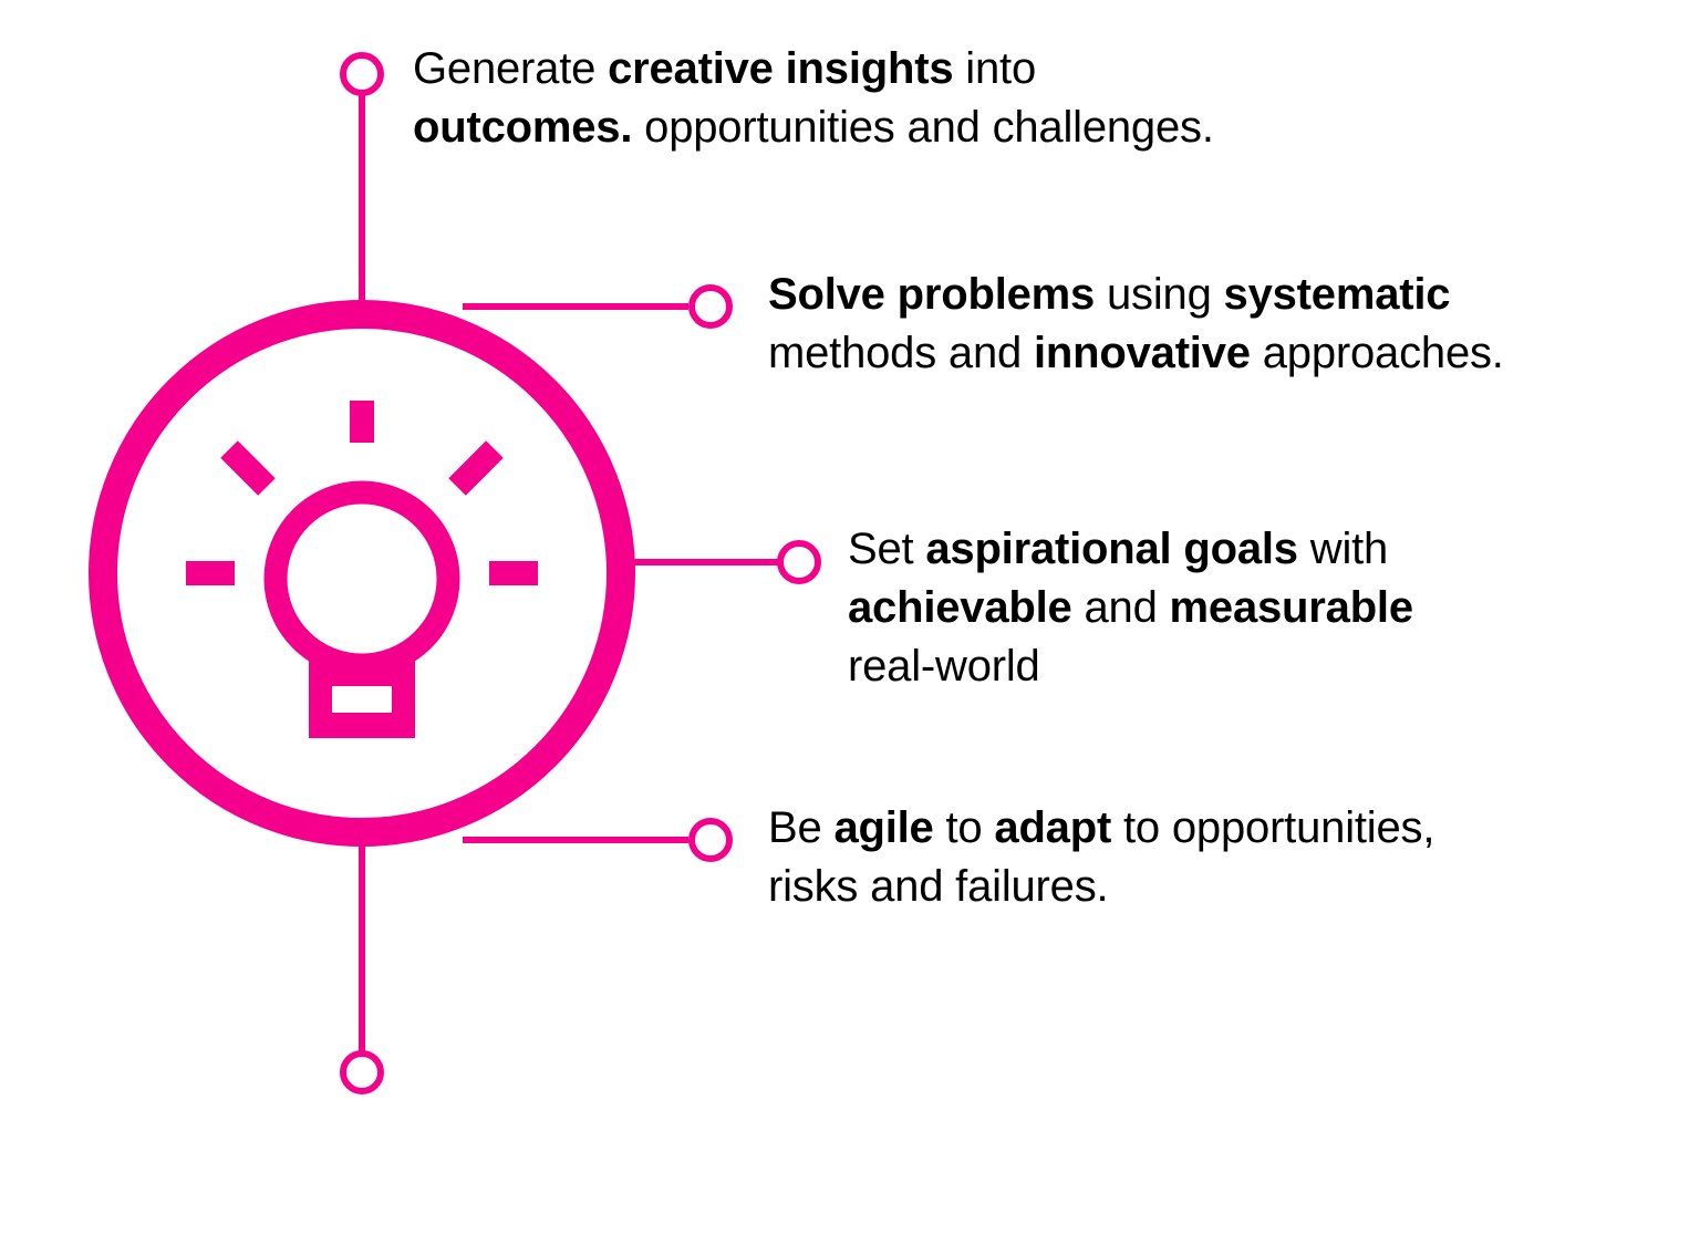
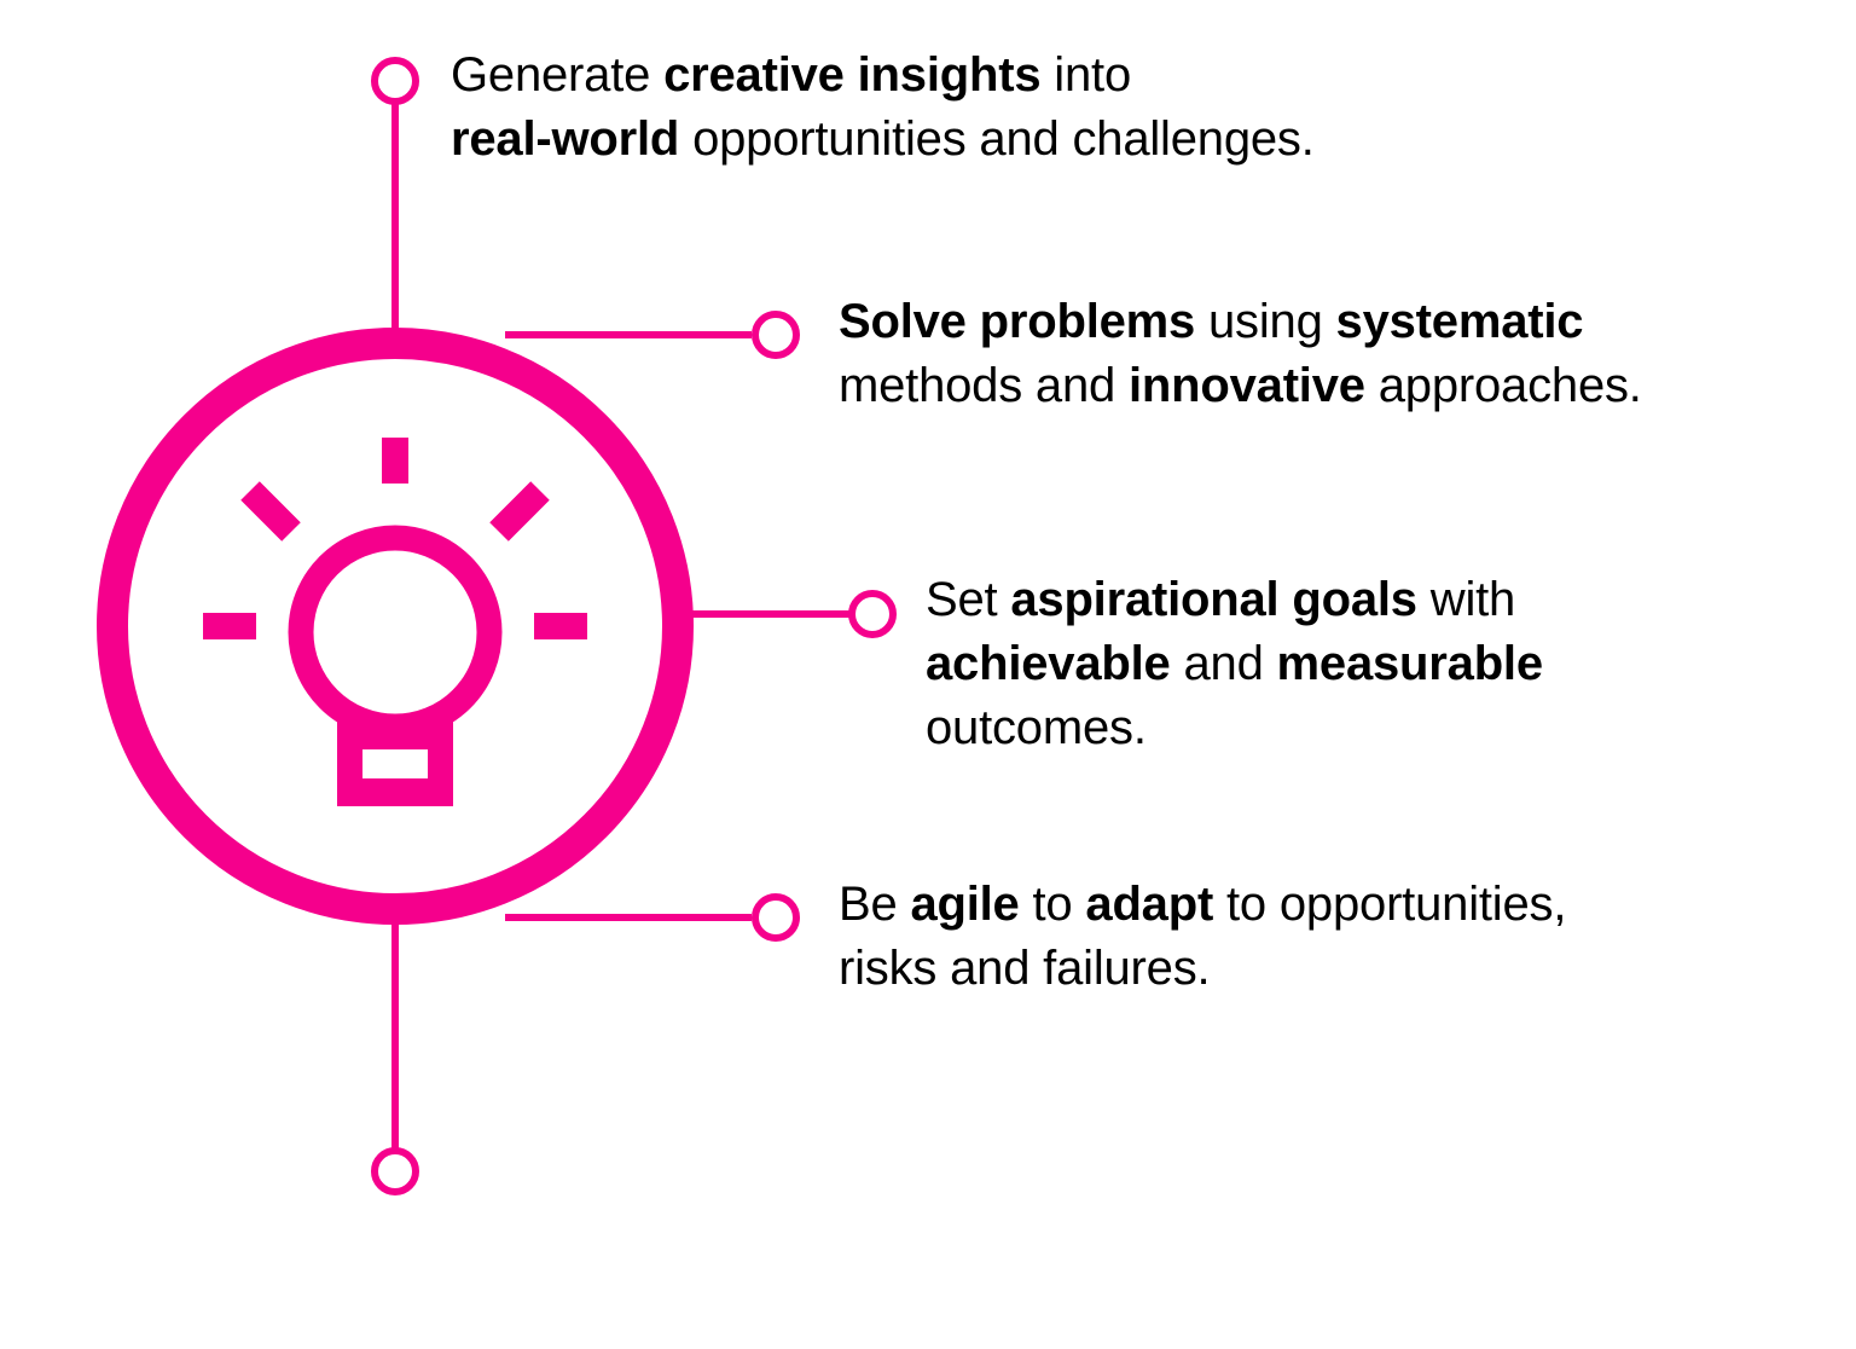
  Generate creative insights into
- outcomes. opportunities and challenges.
+ real-world opportunities and challenges.
  Solve problems using systematic
  methods and innovative approaches.
  Set aspirational goals with
  achievable and measurable
- real-world
+ outcomes.
  Be agile to adapt to opportunities,
  risks and failures.
